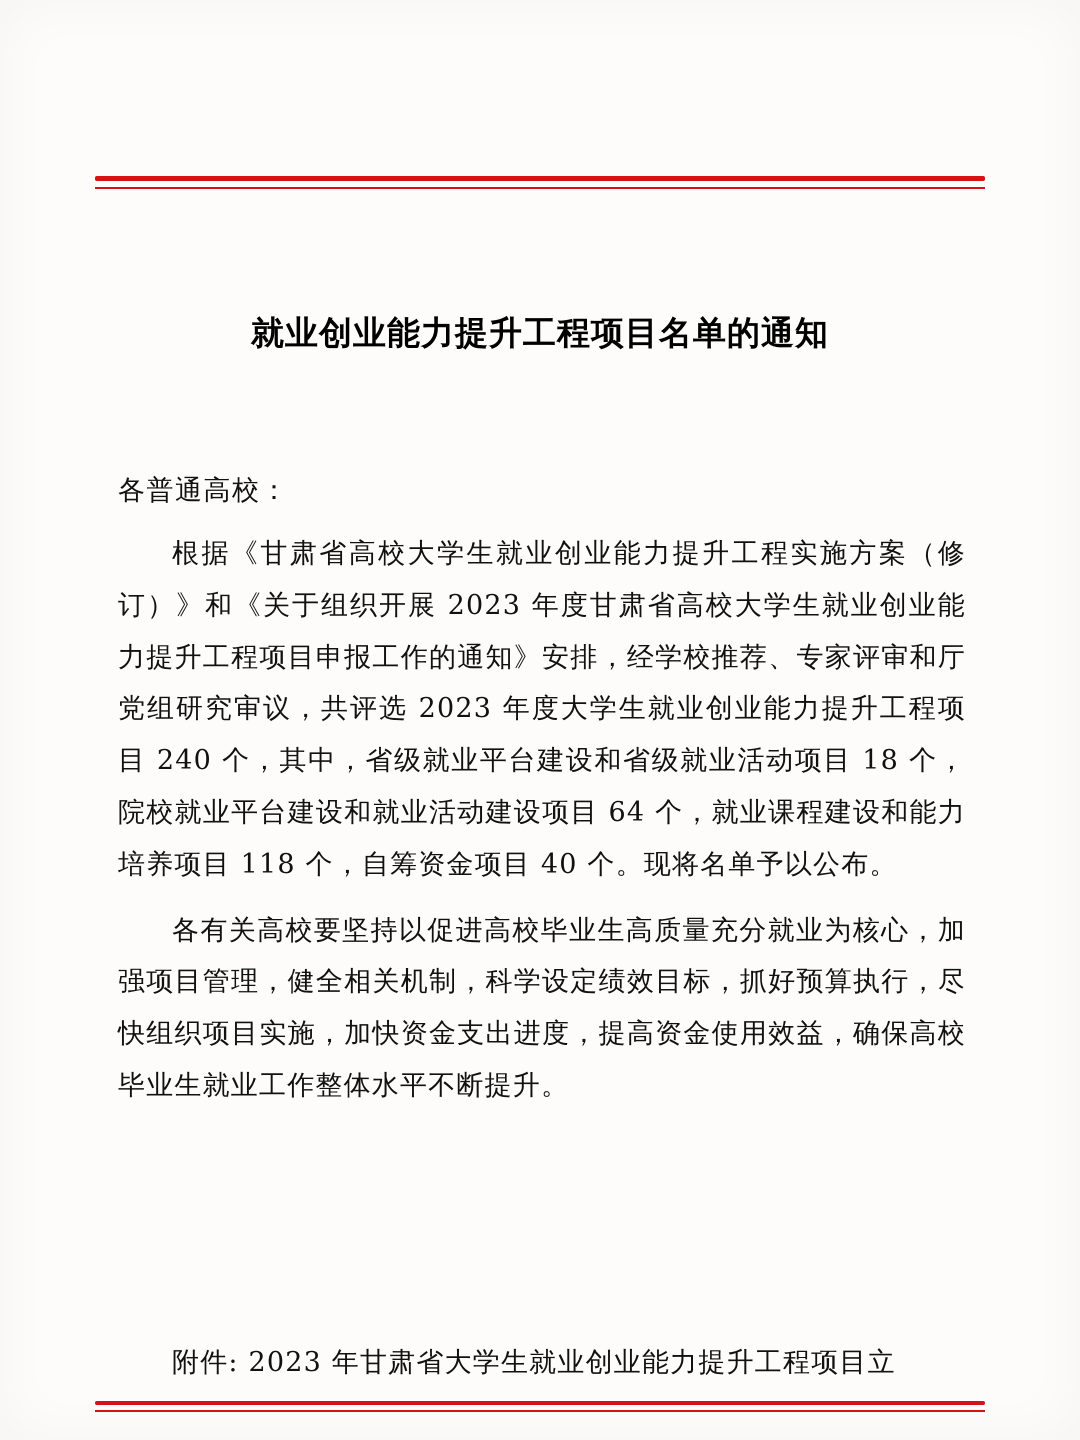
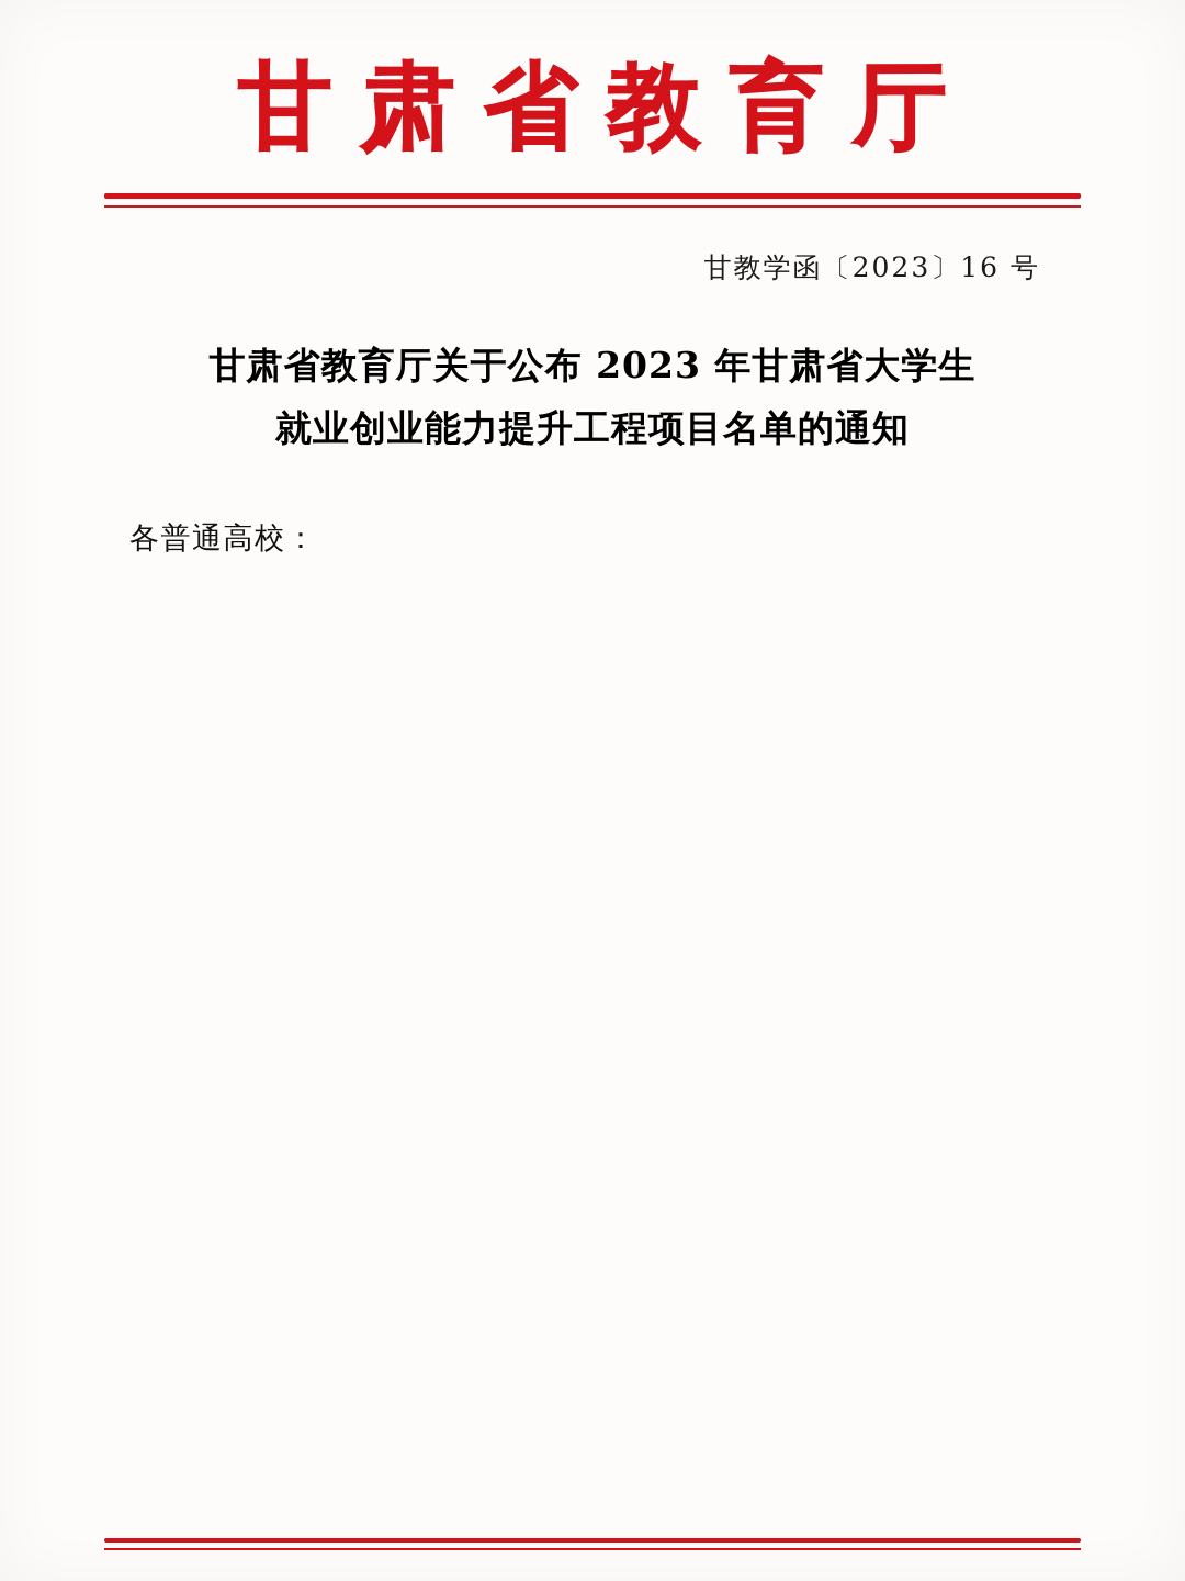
+ 甘肃省教育厅
+ 甘教学函〔2023〕16 号
+ 甘肃省教育厅关于公布 2023 年甘肃省大学生
  就业创业能力提升工程项目名单的通知
  各普通高校：
- 根据《甘肃省高校大学生就业创业能力提升工程实施方案（修订）》和《关于组织开展 2023 年度甘肃省高校大学生就业创业能力提升工程项目申报工作的通知》安排，经学校推荐、专家评审和厅党组研究审议，共评选 2023 年度大学生就业创业能力提升工程项目 240 个，其中，省级就业平台建设和省级就业活动项目 18 个，院校就业平台建设和就业活动建设项目 64 个，就业课程建设和能力培养项目 118 个，自筹资金项目 40 个。现将名单予以公布。
- 各有关高校要坚持以促进高校毕业生高质量充分就业为核心，加强项目管理，健全相关机制，科学设定绩效目标，抓好预算执行，尽快组织项目实施，加快资金支出进度，提高资金使用效益，确保高校毕业生就业工作整体水平不断提升。
- 附件: 2023 年甘肃省大学生就业创业能力提升工程项目立
